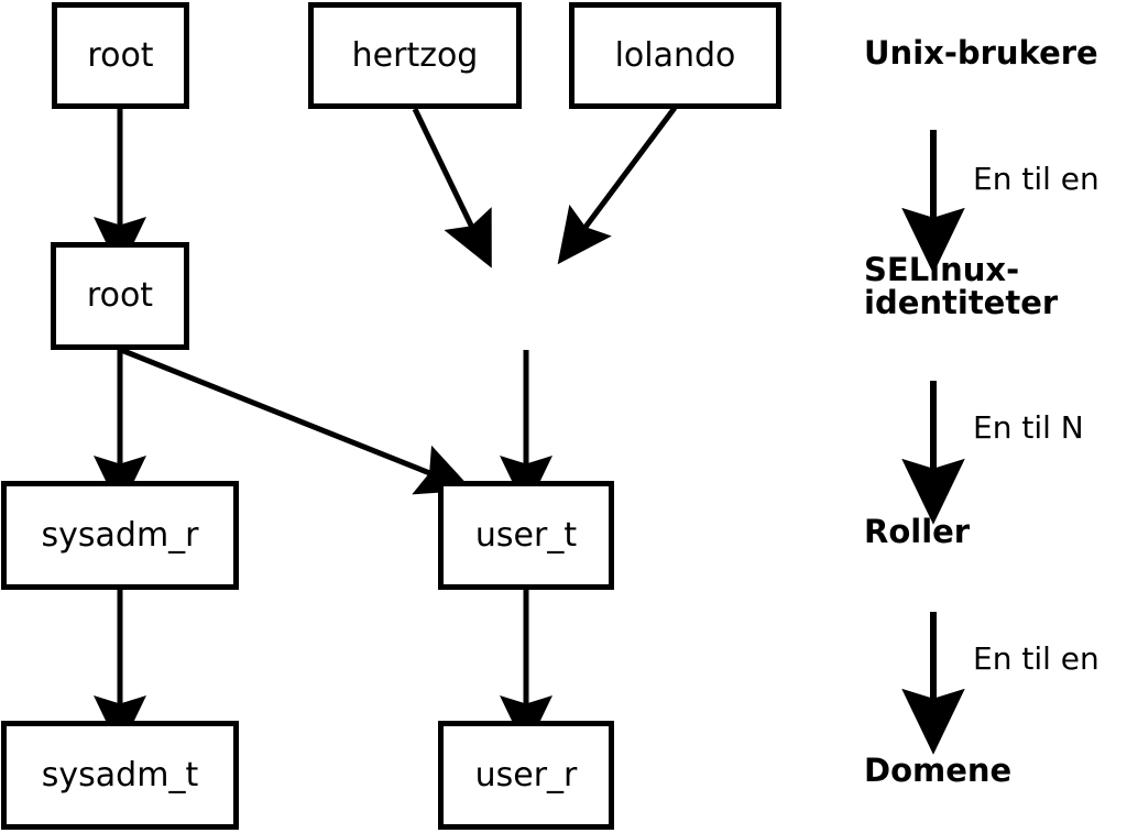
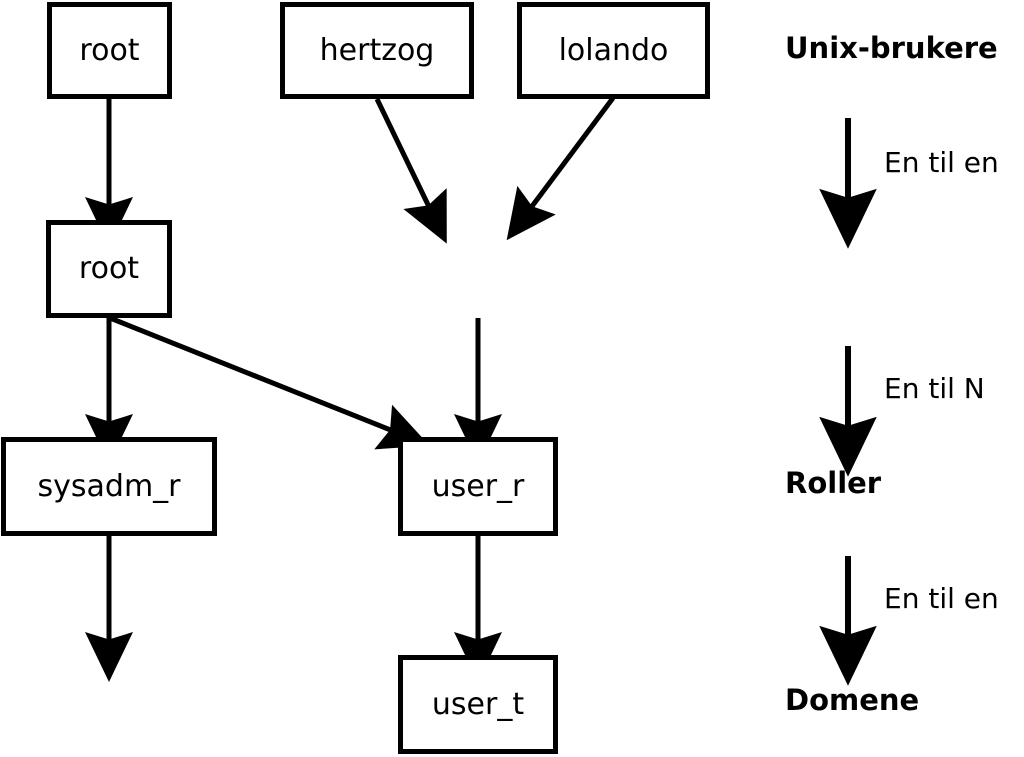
  root
  hertzog
  lolando
  root
  sysadm_r
- user_t
+ user_r
- sysadm_t
- user_r
+ user_t
  Unix-brukere
- SELinux-
- identiteter
  Roller
  Domene
  En til en
  En til N
  En til en
